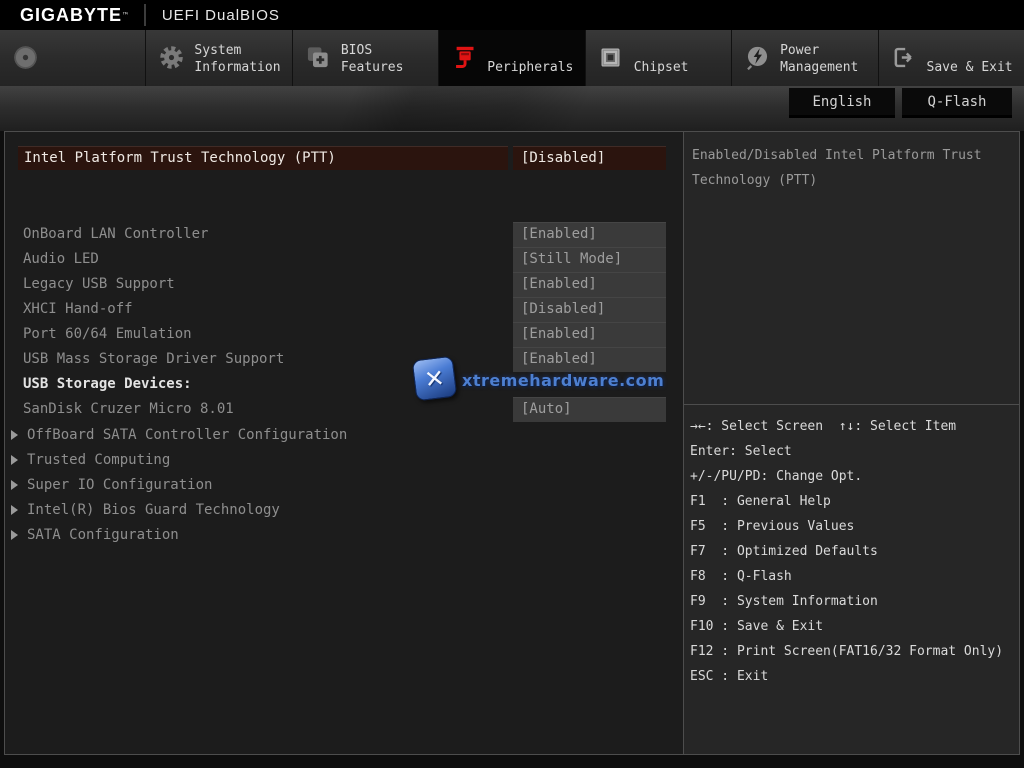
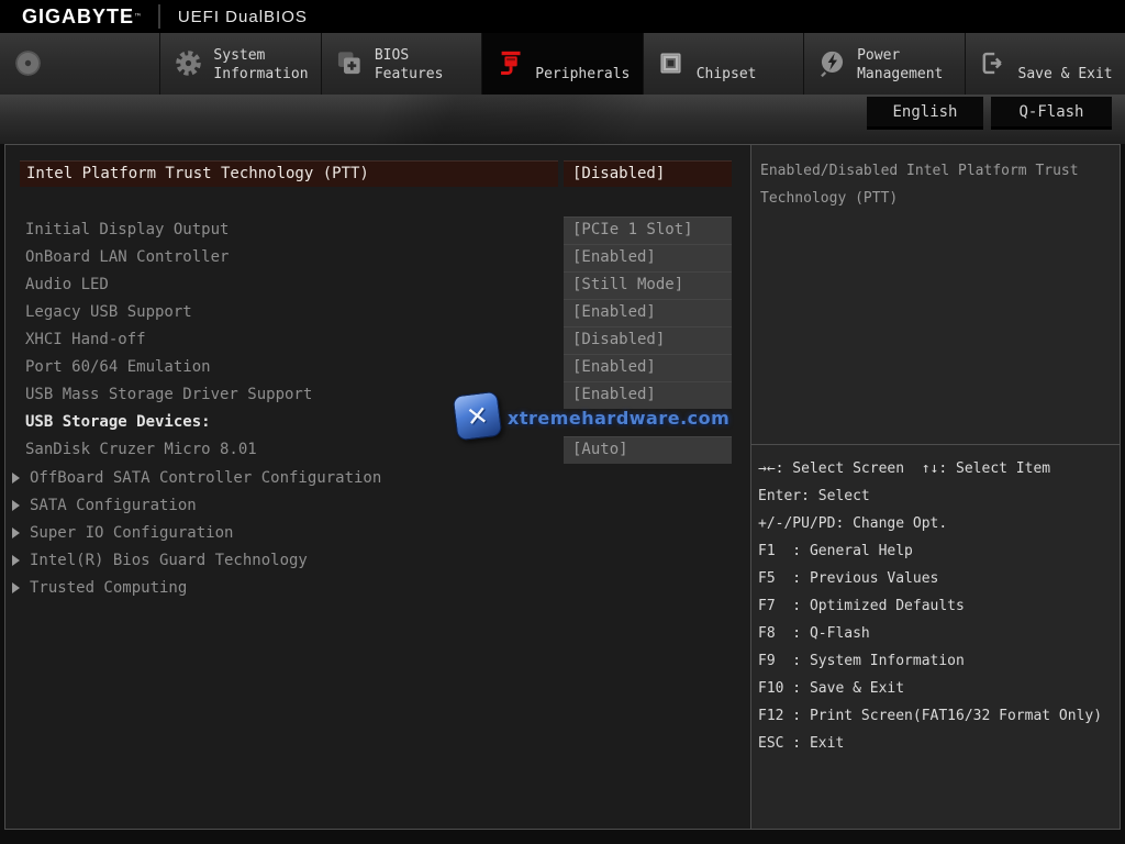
  GIGABYTE
  ™
  UEFI DualBIOS
  System Information
  BIOS Features
  Peripherals
  Chipset
  Power Management
  Save & Exit
  English
  Q-Flash
  Intel Platform Trust Technology (PTT)
  [Disabled]
+ Initial Display Output
+ [PCIe 1 Slot]
  OnBoard LAN Controller
  [Enabled]
  Audio LED
  [Still Mode]
  Legacy USB Support
  [Enabled]
  XHCI Hand-off
  [Disabled]
  Port 60/64 Emulation
  [Enabled]
  USB Mass Storage Driver Support
  [Enabled]
  USB Storage Devices:
  SanDisk Cruzer Micro 8.01
  [Auto]
  OffBoard SATA Controller Configuration
- Trusted Computing
+ SATA Configuration
  Super IO Configuration
  Intel(R) Bios Guard Technology
- SATA Configuration
+ Trusted Computing
  Enabled/Disabled Intel Platform Trust Technology (PTT)
  →←: Select Screen ↑↓: Select Item
  Enter: Select
  +/-/PU/PD: Change Opt.
  F1 : General Help
  F5 : Previous Values
  F7 : Optimized Defaults
  F8 : Q-Flash
  F9 : System Information
  F10 : Save & Exit
  F12 : Print Screen(FAT16/32 Format Only)
  ESC : Exit
  xtremehardware.com
